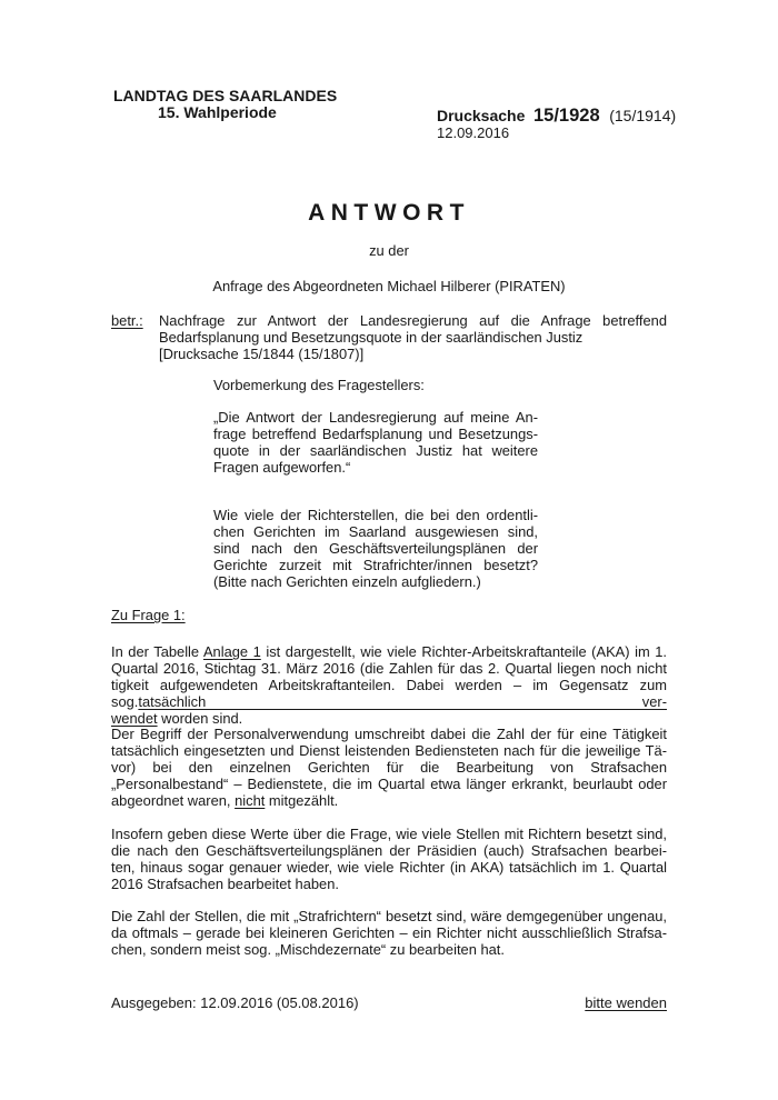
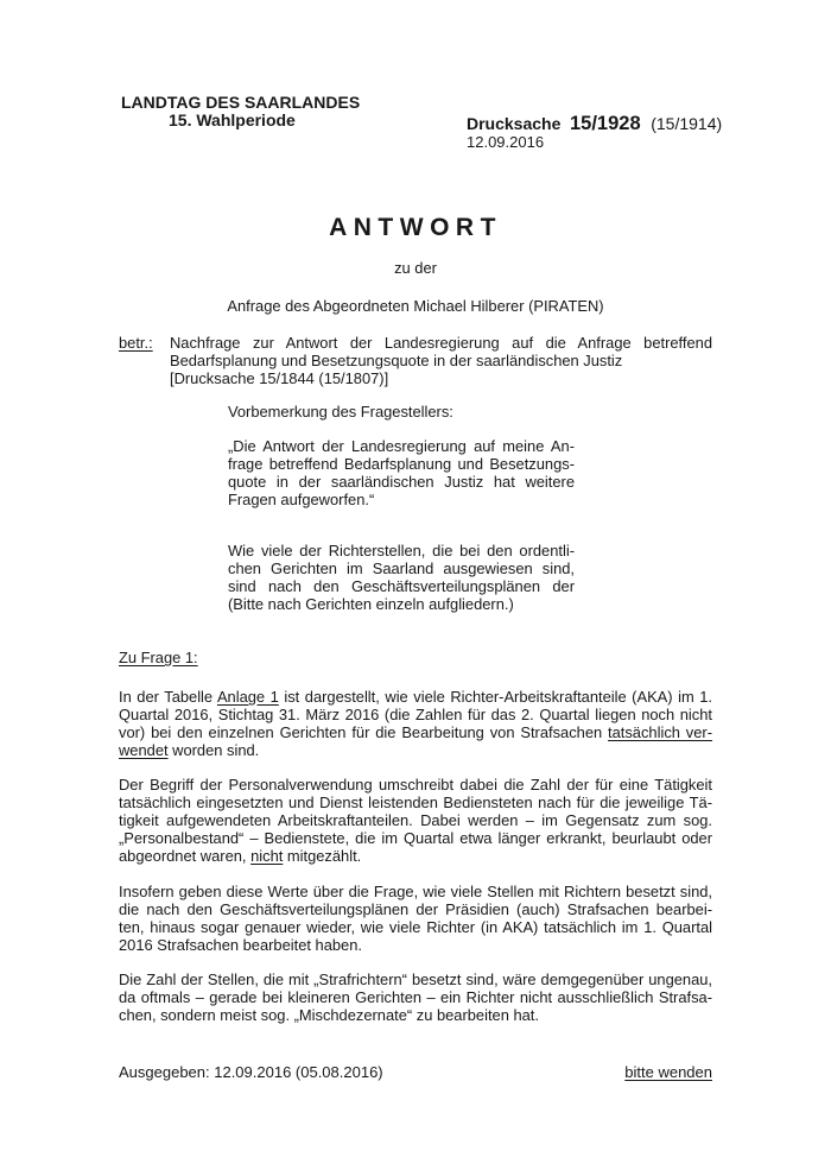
  LANDTAG DES SAARLANDES
  15. Wahlperiode
  Drucksache 15/1928 (15/1914)
  12.09.2016
  ANTWORT
  zu der
  Anfrage des Abgeordneten Michael Hilberer (PIRATEN)
  betr.:
  Nachfrage zur Antwort der Landesregierung auf die Anfrage betreffend
  Bedarfsplanung und Besetzungsquote in der saarländischen Justiz
  [Drucksache 15/1844 (15/1807)]
  Vorbemerkung des Fragestellers:
  „Die Antwort der Landesregierung auf meine An-
  frage betreffend Bedarfsplanung und Besetzungs-
  quote in der saarländischen Justiz hat weitere
  Fragen aufgeworfen.“
  Wie viele der Richterstellen, die bei den ordentli-
  chen Gerichten im Saarland ausgewiesen sind,
  sind nach den Geschäftsverteilungsplänen der
- Gerichte zurzeit mit Strafrichter/innen besetzt?
  (Bitte nach Gerichten einzeln aufgliedern.)
  Zu Frage 1:
  In der Tabelle Anlage 1 ist dargestellt, wie viele Richter-Arbeitskraftanteile (AKA) im 1.
  Quartal 2016, Stichtag 31. März 2016 (die Zahlen für das 2. Quartal liegen noch nicht
- tigkeit aufgewendeten Arbeitskraftanteilen. Dabei werden – im Gegensatz zum sog.tatsächlich ver-
+ vor) bei den einzelnen Gerichten für die Bearbeitung von Strafsachen tatsächlich ver-
  wendet worden sind.
  Der Begriff der Personalverwendung umschreibt dabei die Zahl der für eine Tätigkeit
  tatsächlich eingesetzten und Dienst leistenden Bediensteten nach für die jeweilige Tä-
- vor) bei den einzelnen Gerichten für die Bearbeitung von Strafsachen
+ tigkeit aufgewendeten Arbeitskraftanteilen. Dabei werden – im Gegensatz zum sog.
  „Personalbestand“ – Bedienstete, die im Quartal etwa länger erkrankt, beurlaubt oder
  abgeordnet waren, nicht mitgezählt.
  Insofern geben diese Werte über die Frage, wie viele Stellen mit Richtern besetzt sind,
  die nach den Geschäftsverteilungsplänen der Präsidien (auch) Strafsachen bearbei-
  ten, hinaus sogar genauer wieder, wie viele Richter (in AKA) tatsächlich im 1. Quartal
  2016 Strafsachen bearbeitet haben.
  Die Zahl der Stellen, die mit „Strafrichtern“ besetzt sind, wäre demgegenüber ungenau,
  da oftmals – gerade bei kleineren Gerichten – ein Richter nicht ausschließlich Strafsa-
  chen, sondern meist sog. „Mischdezernate“ zu bearbeiten hat.
  Ausgegeben: 12.09.2016 (05.08.2016)
  bitte wenden
